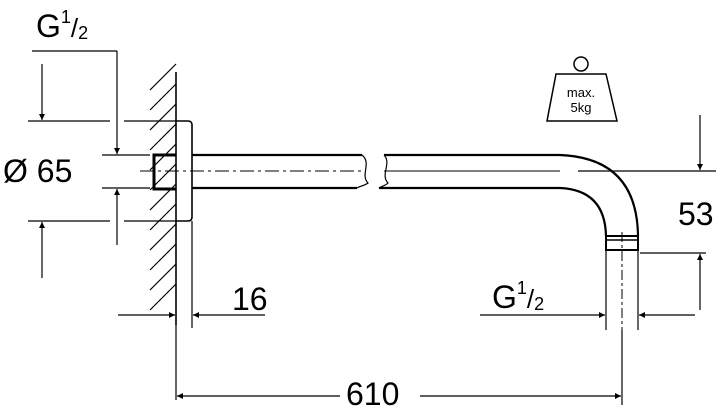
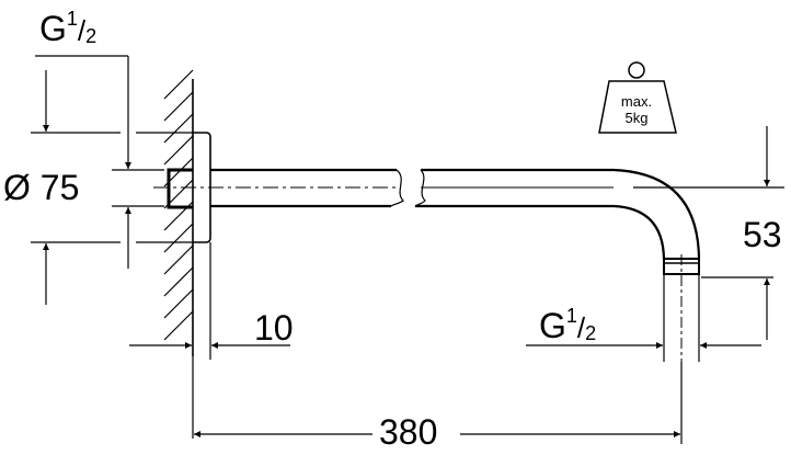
  G1/2
- Ø 65
+ Ø 75
- 16
+ 10
  G1/2
- 610
+ 380
  53
  max.
  5kg
